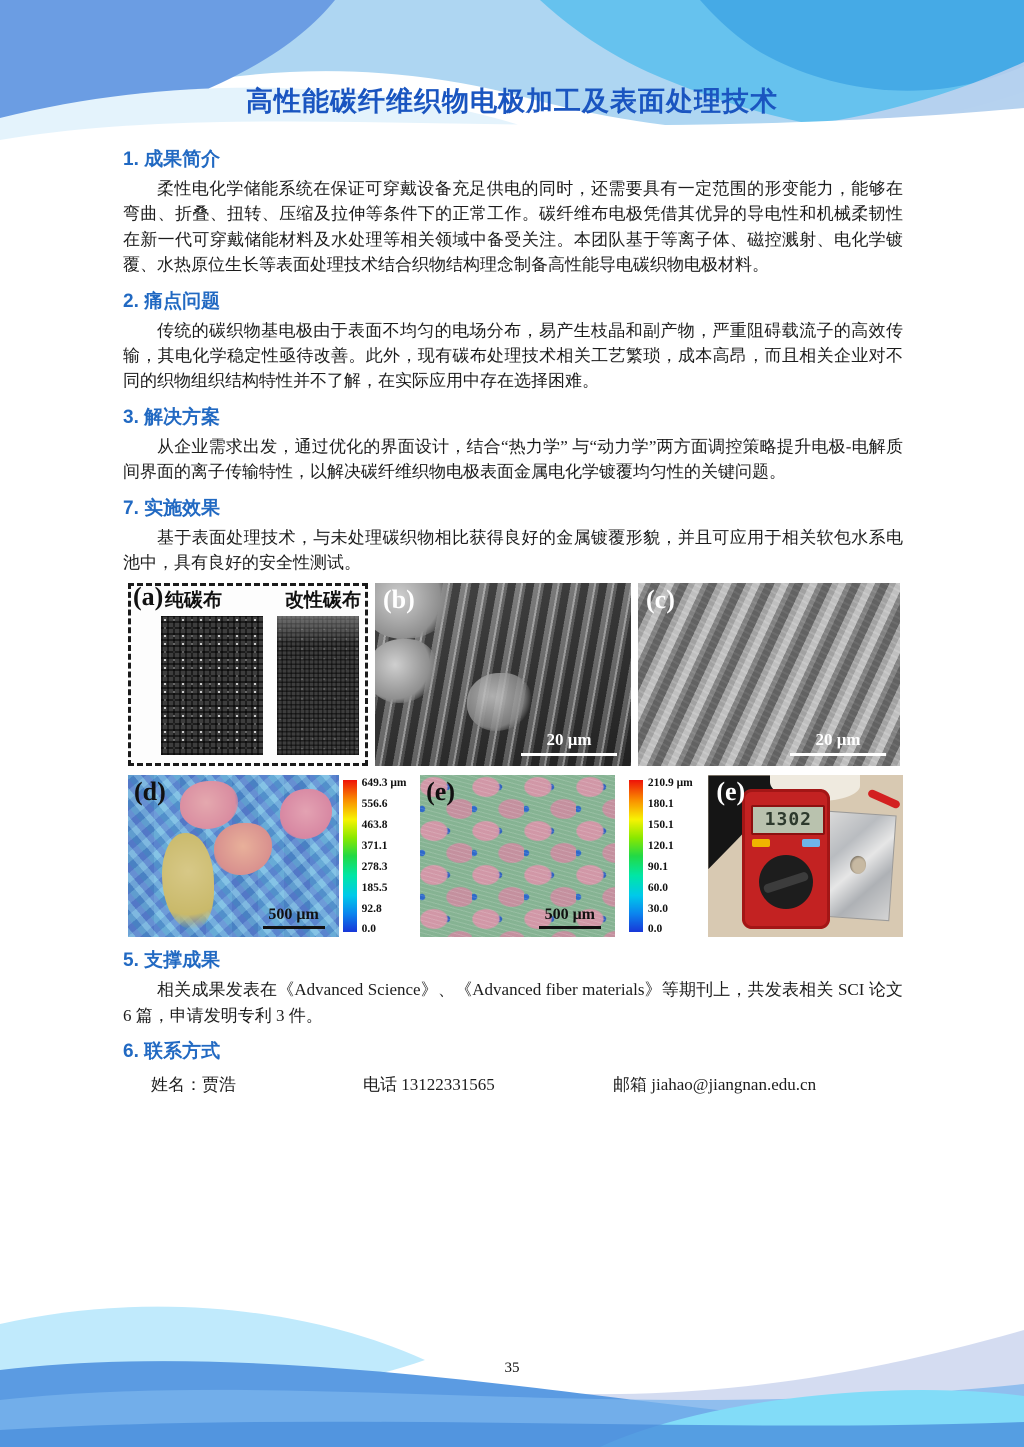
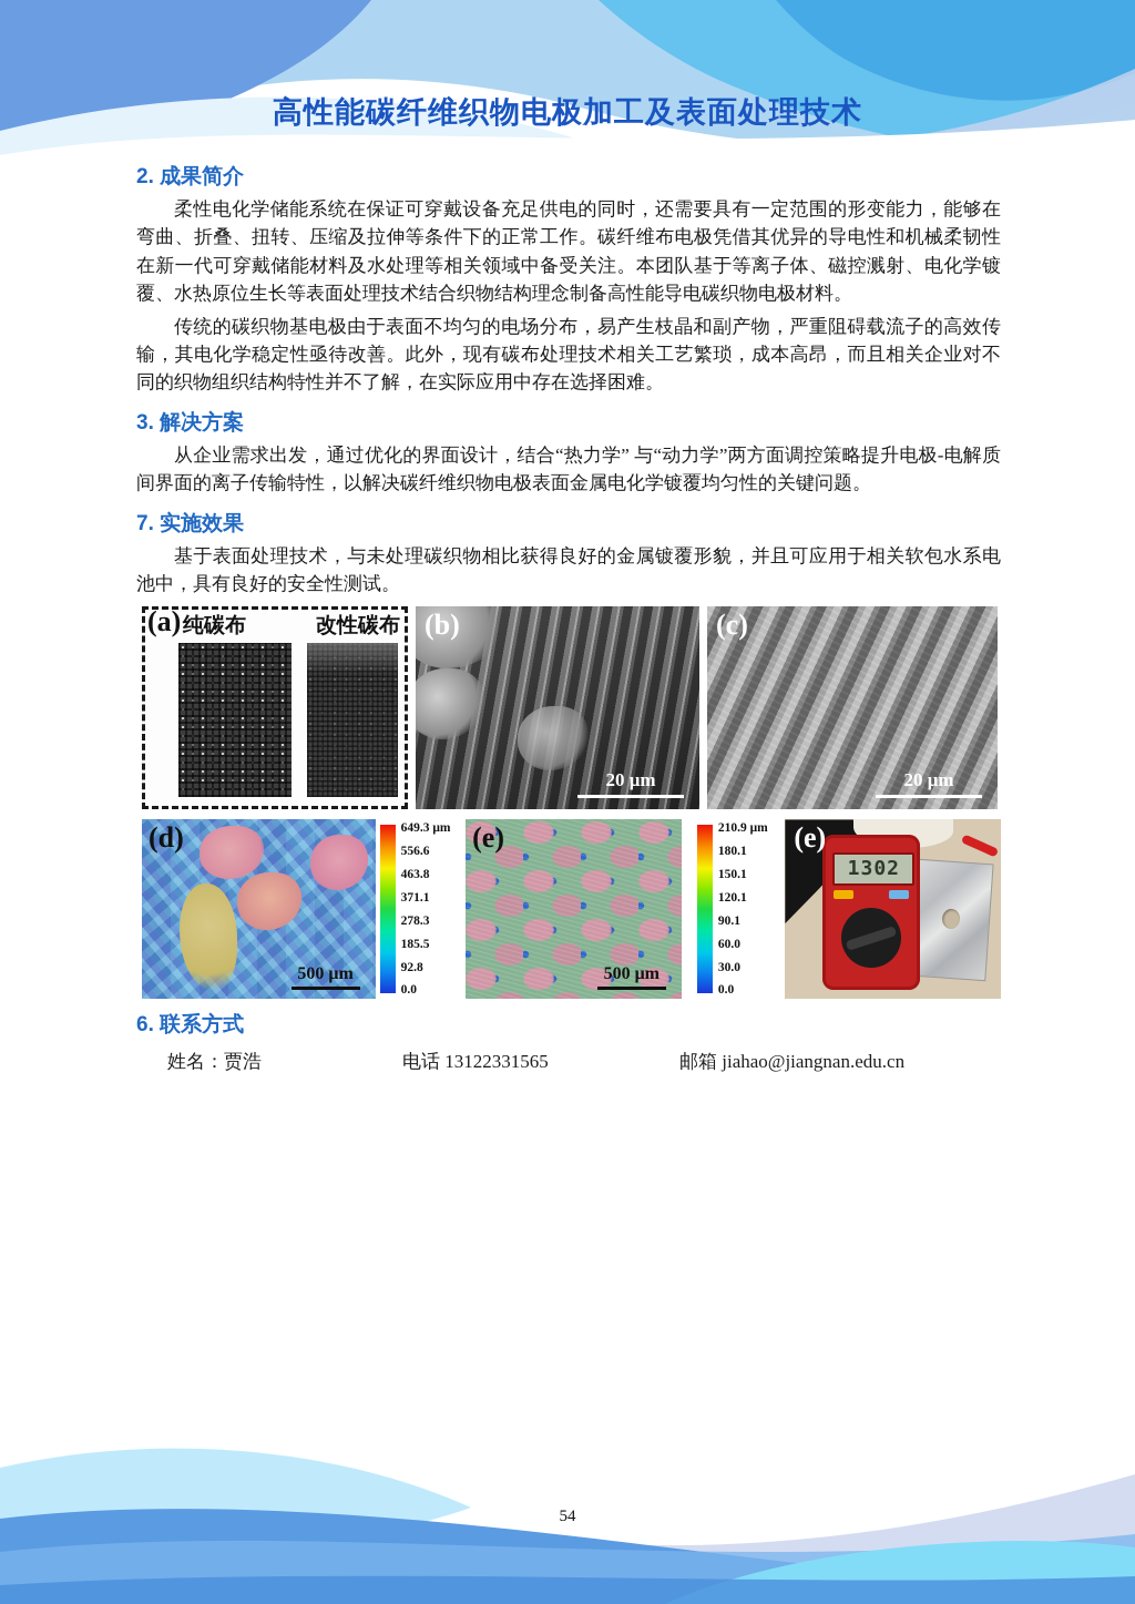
  高性能碳纤维织物电极加工及表面处理技术
- 1. 成果简介
+ 2. 成果简介
  柔性电化学储能系统在保证可穿戴设备充足供电的同时，还需要具有一定范围的形变能力，能够在弯曲、折叠、扭转、压缩及拉伸等条件下的正常工作。碳纤维布电极凭借其优异的导电性和机械柔韧性在新一代可穿戴储能材料及水处理等相关领域中备受关注。本团队基于等离子体、磁控溅射、电化学镀覆、水热原位生长等表面处理技术结合织物结构理念制备高性能导电碳织物电极材料。
- 2. 痛点问题
  传统的碳织物基电极由于表面不均匀的电场分布，易产生枝晶和副产物，严重阻碍载流子的高效传输，其电化学稳定性亟待改善。此外，现有碳布处理技术相关工艺繁琐，成本高昂，而且相关企业对不同的织物组织结构特性并不了解，在实际应用中存在选择困难。
  3. 解决方案
  从企业需求出发，通过优化的界面设计，结合“热力学” 与“动力学”两方面调控策略提升电极-电解质间界面的离子传输特性，以解决碳纤维织物电极表面金属电化学镀覆均匀性的关键问题。
  7. 实施效果
  基于表面处理技术，与未处理碳织物相比获得良好的金属镀覆形貌，并且可应用于相关软包水系电池中，具有良好的安全性测试。
  (a)
  纯碳布
  改性碳布
  (b)
  20 μm
  (c)
  20 μm
  (d)
  500 μm
  649.3 μm
  556.6
  463.8
  371.1
  278.3
  185.5
  92.8
  0.0
  (e)
  500 μm
  210.9 μm
  180.1
  150.1
  120.1
  90.1
  60.0
  30.0
  0.0
  (e)
  1302
- 5. 支撑成果
- 相关成果发表在《Advanced Science》、《Advanced fiber materials》等期刊上，共发表相关 SCI 论文 6 篇，申请发明专利 3 件。
  6. 联系方式
  姓名：贾浩
  电话 13122331565
  邮箱 jiahao@jiangnan.edu.cn
- 35
+ 54
